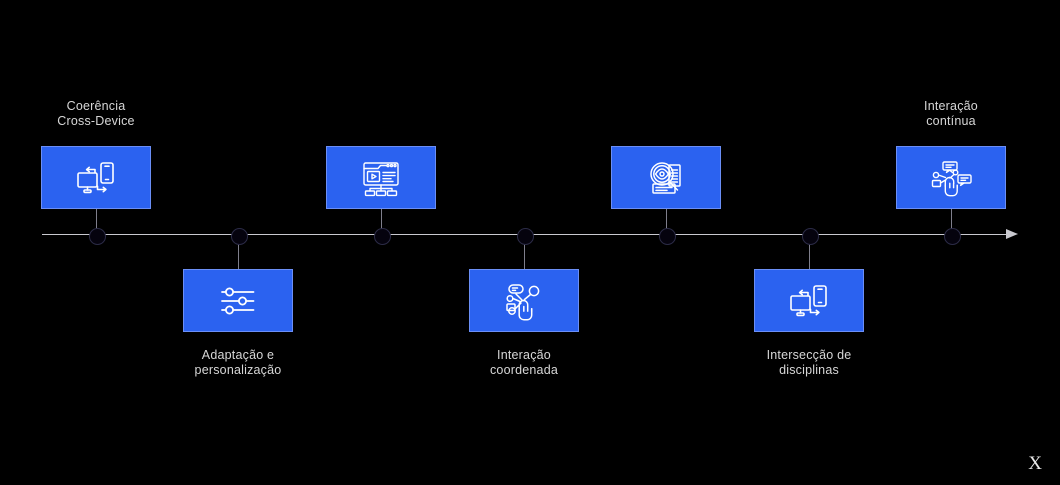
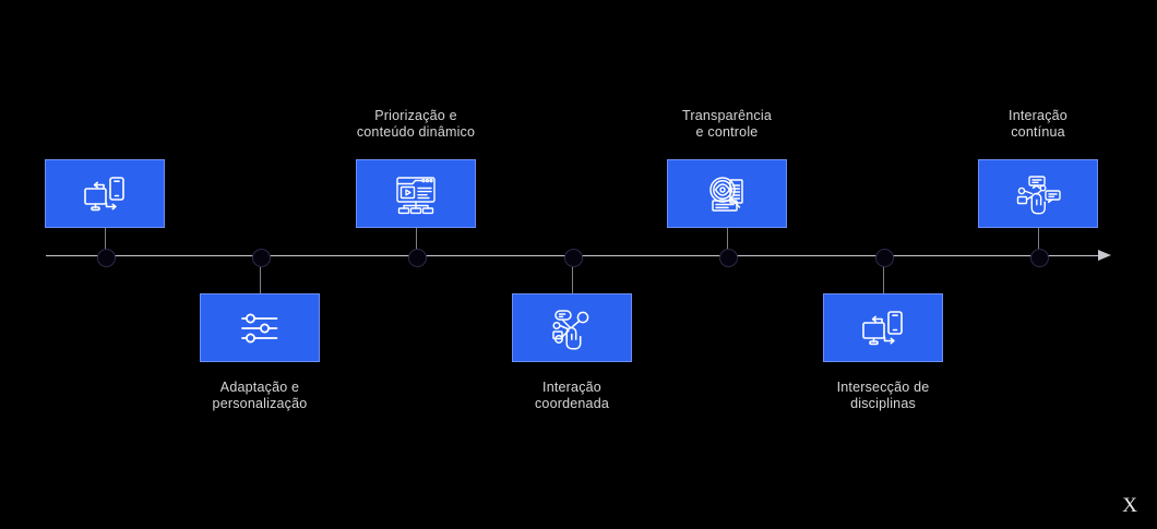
- Coerência
- Cross-Device
  Adaptação e
  personalização
+ Priorização e
+ conteúdo dinâmico
  Interação
  coordenada
+ Transparência
+ e controle
  Intersecção de
  disciplinas
  Interação
  contínua
  X
